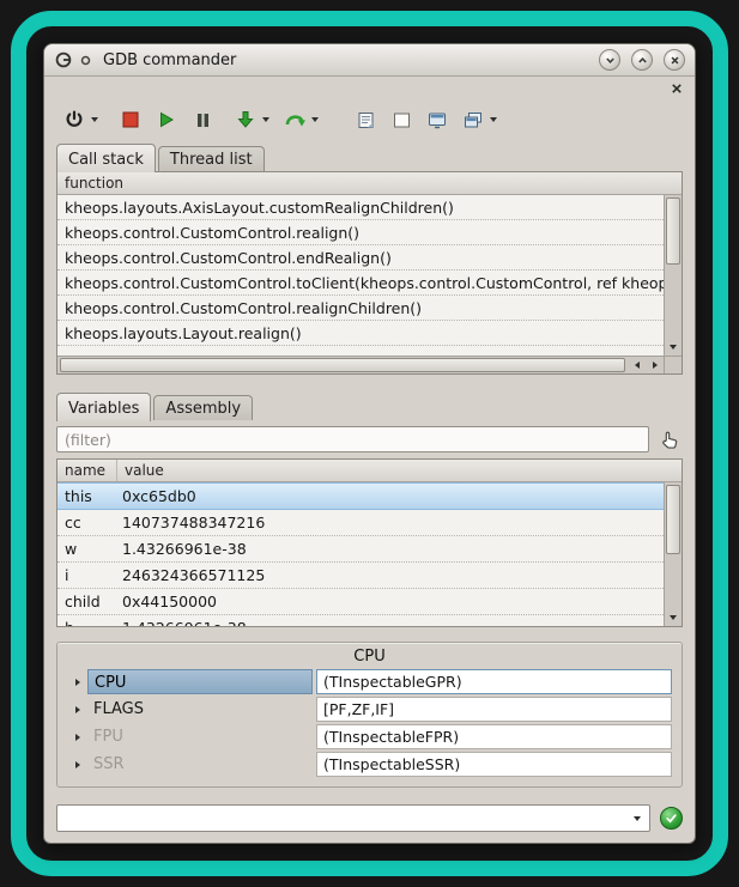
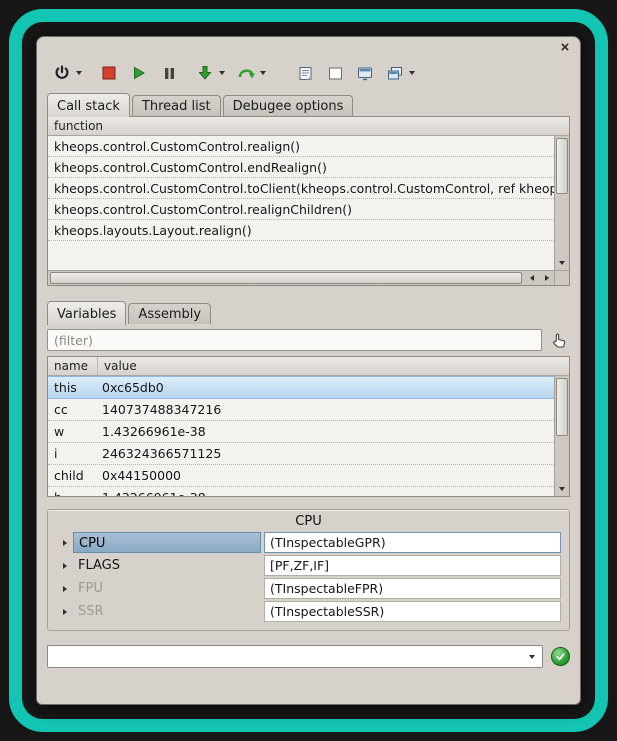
- GDB commander
  Call stack
  Thread list
+ Debugee options
  function
- kheops.layouts.AxisLayout.customRealignChildren()
  kheops.control.CustomControl.realign()
  kheops.control.CustomControl.endRealign()
  kheops.control.CustomControl.toClient(kheops.control.CustomControl, ref kheo
  kheops.control.CustomControl.realignChildren()
  kheops.layouts.Layout.realign()
  Variables
  Assembly
  (filter)
  name
  value
  this
  0xc65db0
  cc
  140737488347216
  w
  1.43266961e-38
  i
  246324366571125
  child
  0x44150000
  CPU
  CPU
  (TInspectableGPR)
  FLAGS
  [PF,ZF,IF]
  FPU
  (TInspectableFPR)
  SSR
  (TInspectableSSR)
